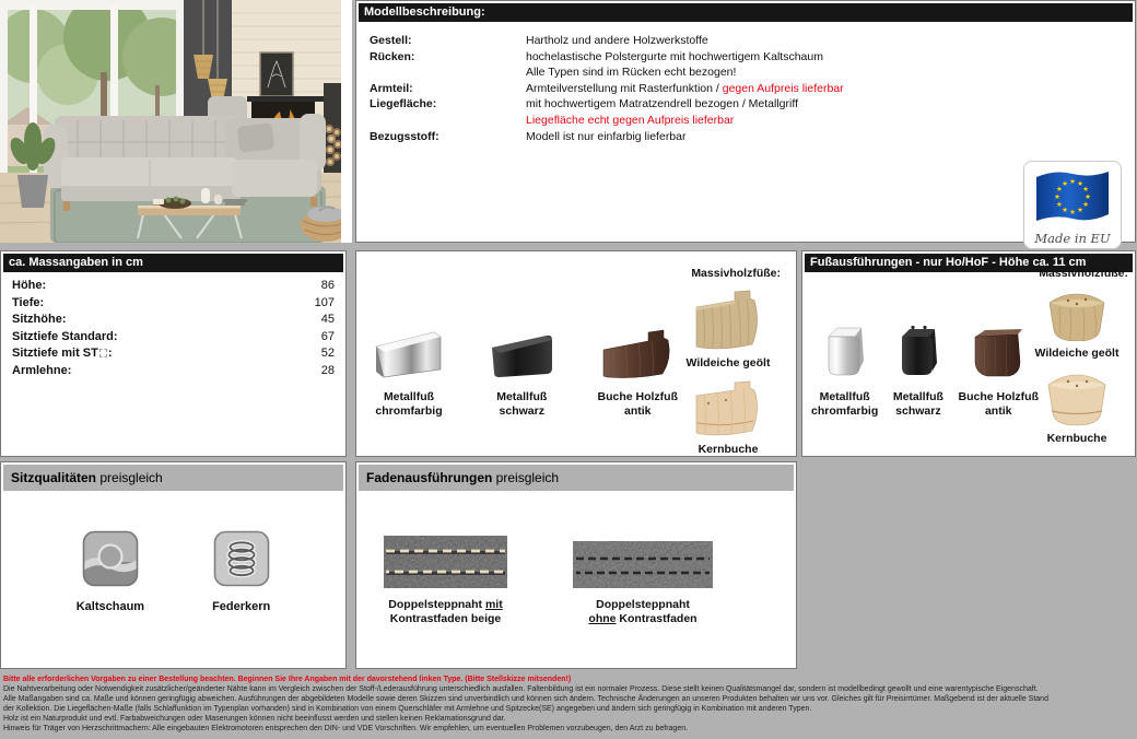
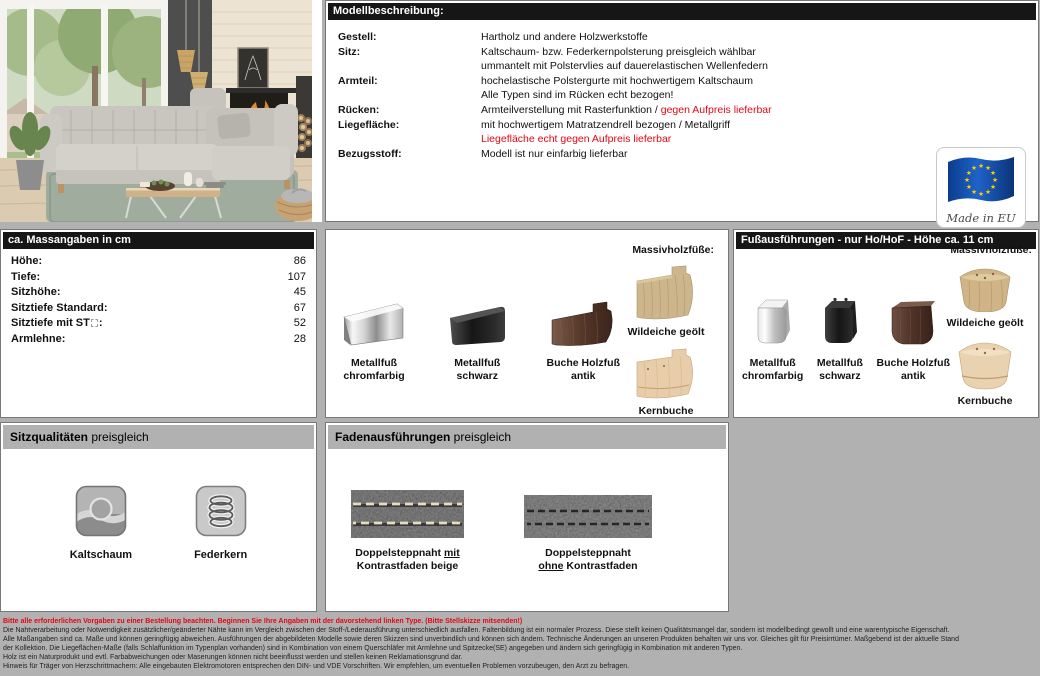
  Modellbeschreibung:
  Gestell:
  Hartholz und andere Holzwerkstoffe
+ Sitz:
+ Kaltschaum- bzw. Federkernpolsterung preisgleich wählbar
+ ummantelt mit Polstervlies auf dauerelastischen Wellenfedern
- Rücken:
+ Armteil:
  hochelastische Polstergurte mit hochwertigem Kaltschaum
  Alle Typen sind im Rücken echt bezogen!
- Armteil:
+ Rücken:
  Armteilverstellung mit Rasterfunktion / gegen Aufpreis lieferbar
  Liegefläche:
  mit hochwertigem Matratzendrell bezogen / Metallgriff
  Liegefläche echt gegen Aufpreis lieferbar
  Bezugsstoff:
  Modell ist nur einfarbig lieferbar
  ★
  ★
  ★
  ★
  ★
  ★
  ★
  ★
  ★
  ★
  ★
  ★
  Made in EU
  ca. Massangaben in cm
  Höhe:
  86
  Tiefe:
  107
  Sitzhöhe:
  45
  Sitztiefe Standard:
  67
  Sitztiefe mit ST :
  52
  Armlehne:
  28
  Metallfuß
  chromfarbig
  Metallfuß
  schwarz
  Buche Holzfuß
  antik
  Massivholzfüße:
  Wildeiche geölt
  Kernbuche
  Fußausführungen - nur Ho/HoF - Höhe ca. 11 cm
  Metallfuß
  chromfarbig
  Metallfuß
  schwarz
  Buche Holzfuß
  antik
  Massivholzfüße:
  Wildeiche geölt
  Kernbuche
  Sitzqualitäten preisgleich
  Kaltschaum
  Federkern
  Fadenausführungen preisgleich
  Doppelsteppnaht mit
  Kontrastfaden beige
  Doppelsteppnaht
  ohne Kontrastfaden
